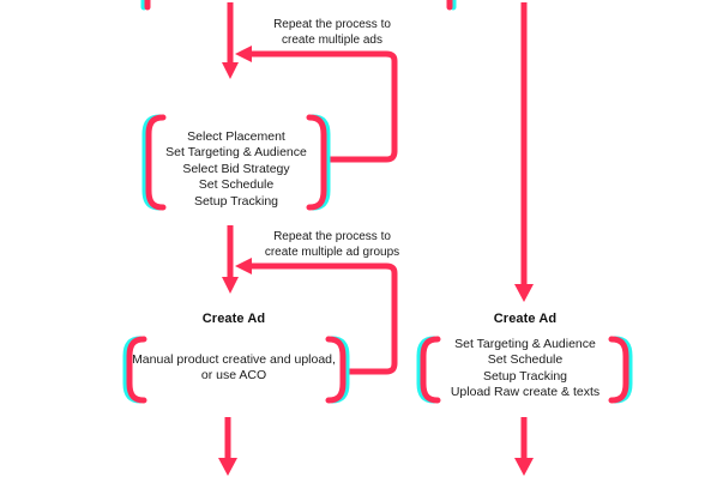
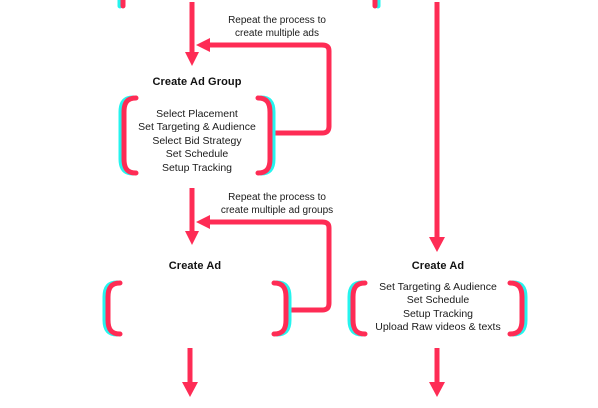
  Repeat the process to
  create multiple ads
+ Create Ad Group
  Select Placement
  Set Targeting & Audience
  Select Bid Strategy
  Set Schedule
  Setup Tracking
  Repeat the process to
  create multiple ad groups
  Create Ad
- Manual product creative and upload,
- or use ACO
  Create Ad
  Set Targeting & Audience
  Set Schedule
  Setup Tracking
- Upload Raw create & texts
+ Upload Raw videos & texts
